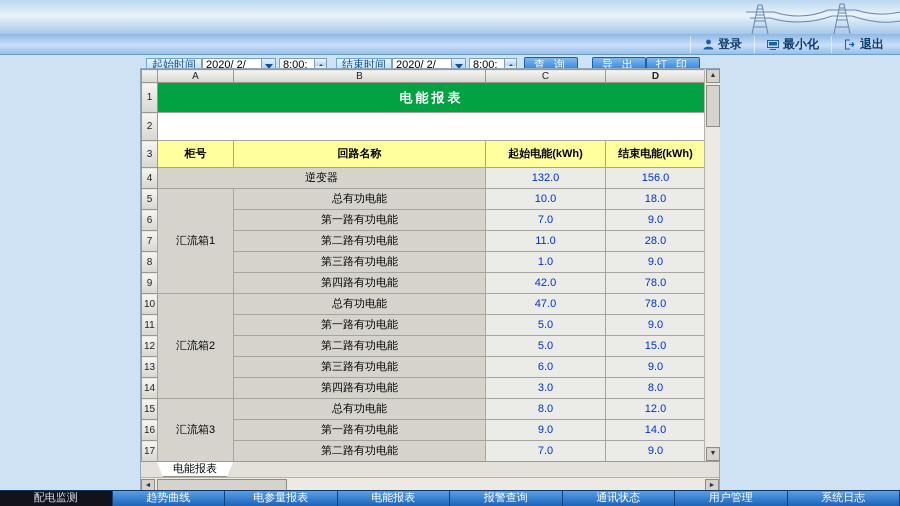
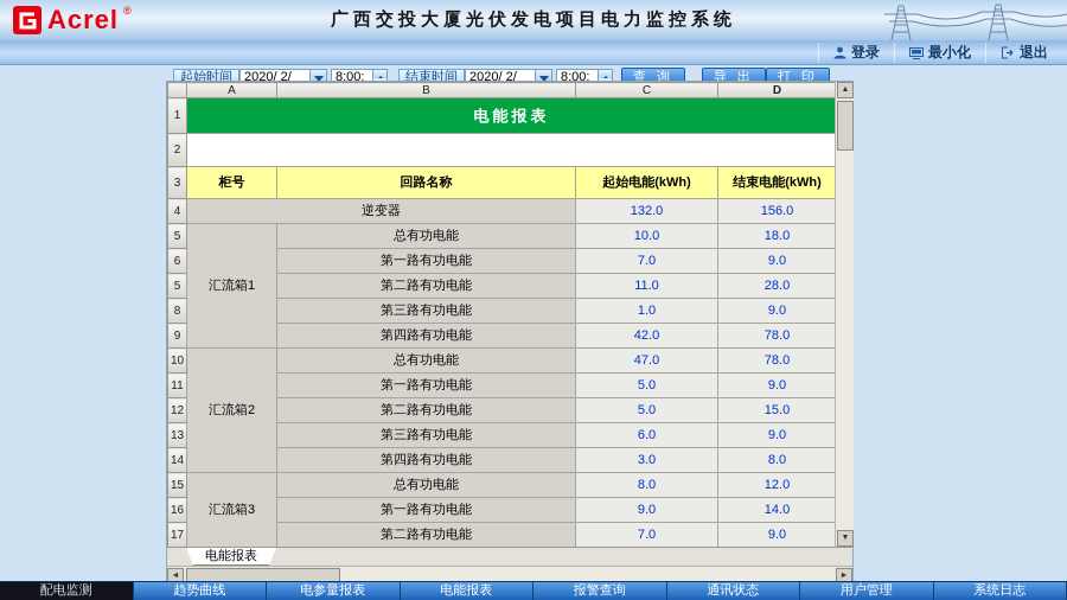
+ Acrel
+ ®
+ 广西交投大厦光伏发电项目电力监控系统
  登录
  最小化
  退出
  起始时间
  2020/ 2/
  8:00:
  结束时间
  2020/ 2/
  8:00:
  查 询
  导 出
  打 印
  	A	B	C	D
  1	电能报表
  2
  3	柜号	回路名称	起始电能(kWh)	结束电能(kWh)
  4	逆变器	132.0	156.0
  5	汇流箱1	总有功电能	10.0	18.0
  6	第一路有功电能	7.0	9.0
- 7	第二路有功电能	11.0	28.0
+ 5	第二路有功电能	11.0	28.0
  8	第三路有功电能	1.0	9.0
  9	第四路有功电能	42.0	78.0
  10	汇流箱2	总有功电能	47.0	78.0
  11	第一路有功电能	5.0	9.0
  12	第二路有功电能	5.0	15.0
  13	第三路有功电能	6.0	9.0
  14	第四路有功电能	3.0	8.0
  15	汇流箱3	总有功电能	8.0	12.0
  16	第一路有功电能	9.0	14.0
  17	第二路有功电能	7.0	9.0
  电能报表
  配电监测
  趋势曲线
  电参量报表
  电能报表
  报警查询
  通讯状态
  用户管理
  系统日志
